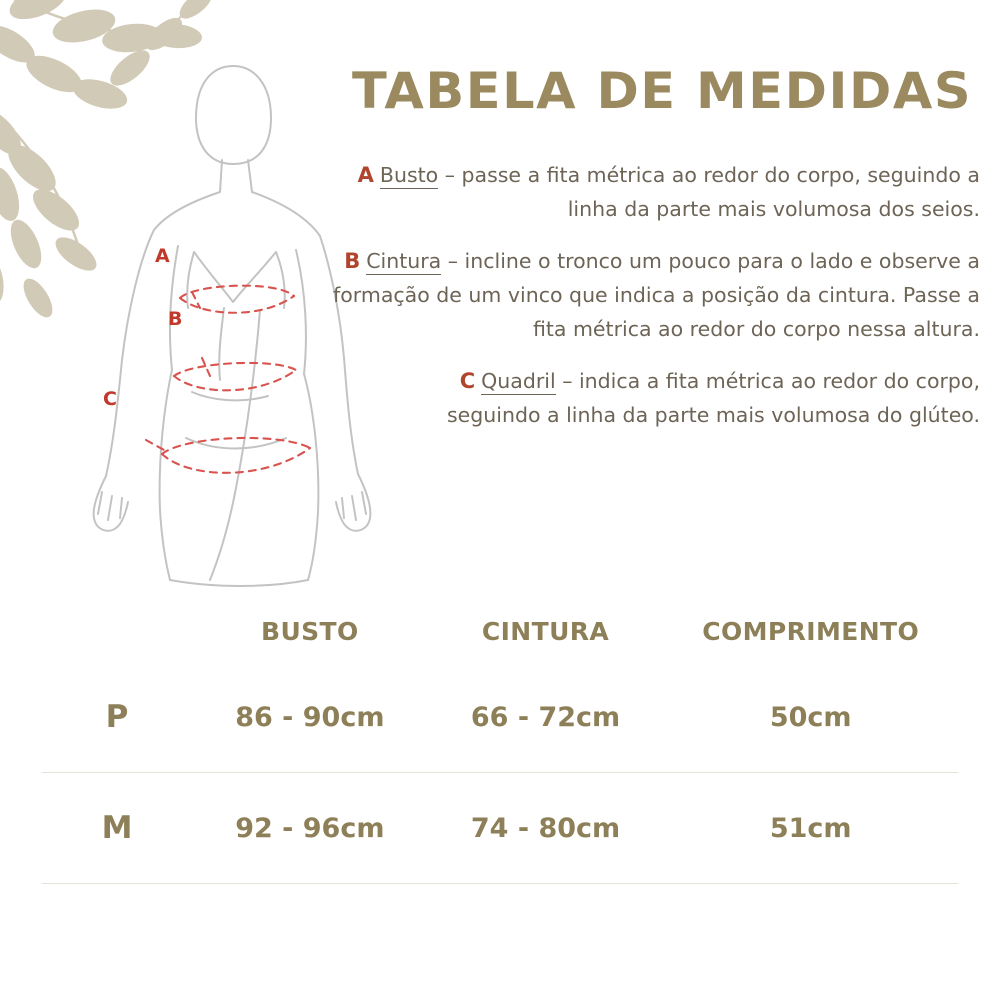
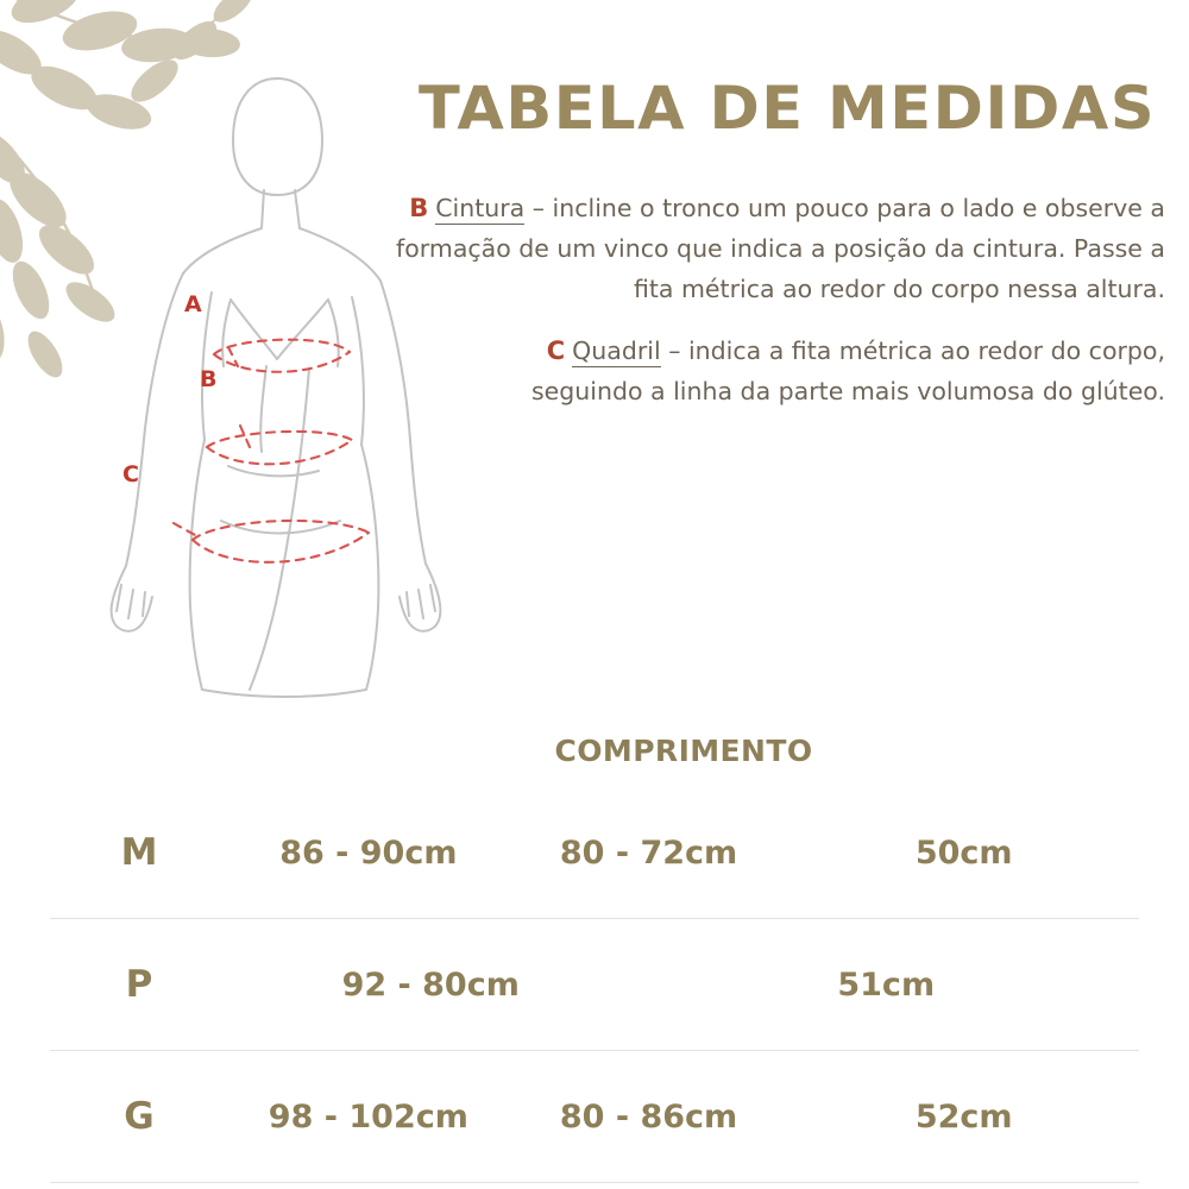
  A
  B
  C
  TABELA DE MEDIDAS
- A Busto – passe a fita métrica ao redor do corpo, seguindo a linha da parte mais volumosa dos seios.
  B Cintura – incline o tronco um pouco para o lado e observe a formação de um vinco que indica a posição da cintura. Passe a fita métrica ao redor do corpo nessa altura.
  C Quadril – indica a fita métrica ao redor do corpo, seguindo a linha da parte mais volumosa do glúteo.
- BUSTO
- CINTURA
  COMPRIMENTO
- P
+ M
  86 - 90cm
- 66 - 72cm
+ 80 - 72cm
  50cm
- M
+ P
- 92 - 96cm
- 74 - 80cm
+ 92 - 80cm
  51cm
+ G
+ 98 - 102cm
+ 80 - 86cm
+ 52cm
